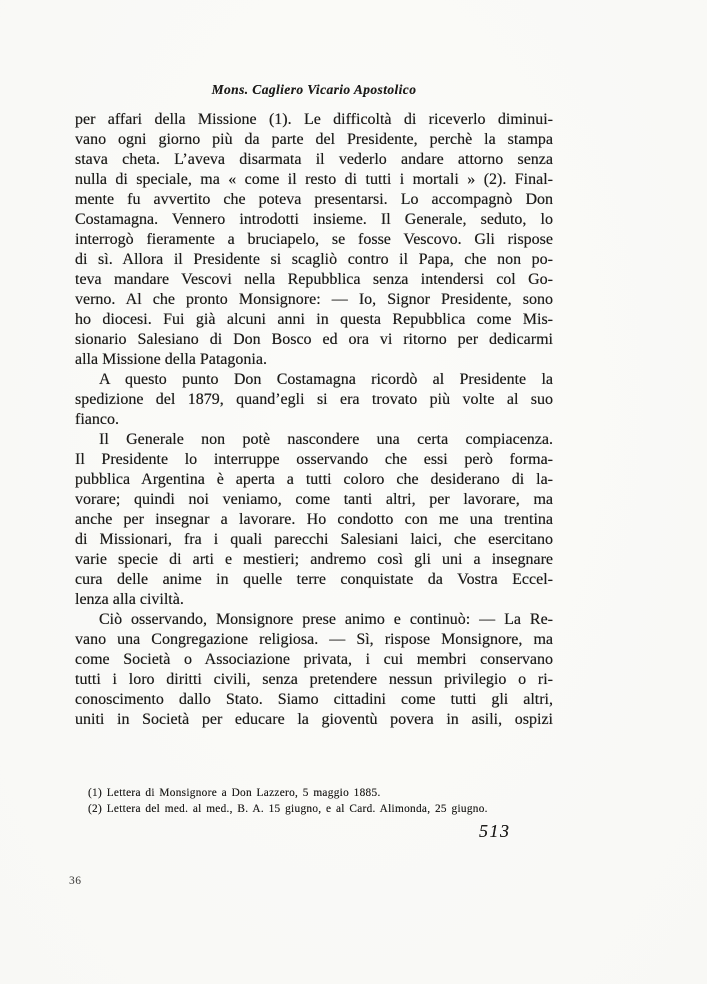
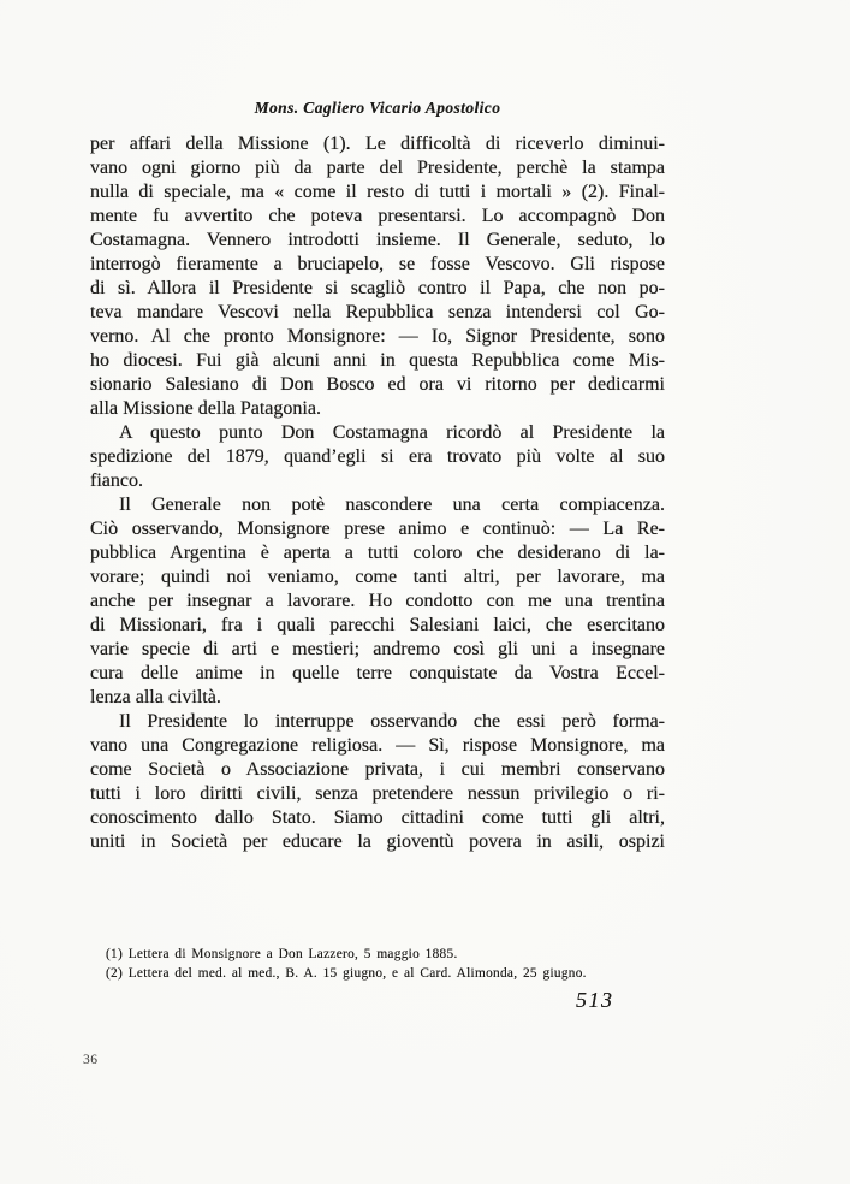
  Mons. Cagliero Vicario Apostolico
  per affari della Missione (1). Le difficoltà di riceverlo diminui-
  vano ogni giorno più da parte del Presidente, perchè la stampa
- stava cheta. L’aveva disarmata il vederlo andare attorno senza
  nulla di speciale, ma « come il resto di tutti i mortali » (2). Final-
  mente fu avvertito che poteva presentarsi. Lo accompagnò Don
  Costamagna. Vennero introdotti insieme. Il Generale, seduto, lo
  interrogò fieramente a bruciapelo, se fosse Vescovo. Gli rispose
  di sì. Allora il Presidente si scagliò contro il Papa, che non po-
  teva mandare Vescovi nella Repubblica senza intendersi col Go-
  verno. Al che pronto Monsignore: — Io, Signor Presidente, sono
  ho diocesi. Fui già alcuni anni in questa Repubblica come Mis-
  sionario Salesiano di Don Bosco ed ora vi ritorno per dedicarmi
  alla Missione della Patagonia.
  A questo punto Don Costamagna ricordò al Presidente la
  spedizione del 1879, quand’egli si era trovato più volte al suo
  fianco.
  Il Generale non potè nascondere una certa compiacenza.
- Il Presidente lo interruppe osservando che essi però forma-
+ Ciò osservando, Monsignore prese animo e continuò: — La Re-
  pubblica Argentina è aperta a tutti coloro che desiderano di la-
  vorare; quindi noi veniamo, come tanti altri, per lavorare, ma
  anche per insegnar a lavorare. Ho condotto con me una trentina
  di Missionari, fra i quali parecchi Salesiani laici, che esercitano
  varie specie di arti e mestieri; andremo così gli uni a insegnare
  cura delle anime in quelle terre conquistate da Vostra Eccel-
  lenza alla civiltà.
- Ciò osservando, Monsignore prese animo e continuò: — La Re-
+ Il Presidente lo interruppe osservando che essi però forma-
  vano una Congregazione religiosa. — Sì, rispose Monsignore, ma
  come Società o Associazione privata, i cui membri conservano
  tutti i loro diritti civili, senza pretendere nessun privilegio o ri-
  conoscimento dallo Stato. Siamo cittadini come tutti gli altri,
  uniti in Società per educare la gioventù povera in asili, ospizi
  (1) Lettera di Monsignore a Don Lazzero, 5 maggio 1885.
  (2) Lettera del med. al med., B. A. 15 giugno, e al Card. Alimonda, 25 giugno.
  513
  36
